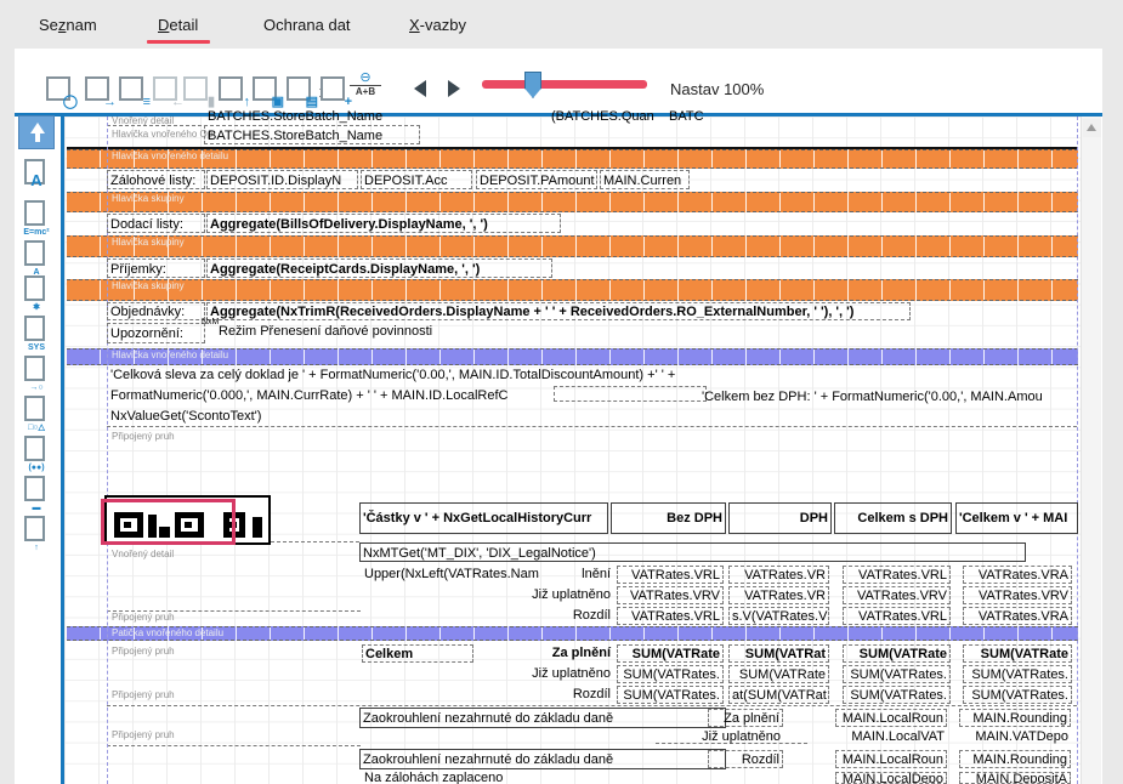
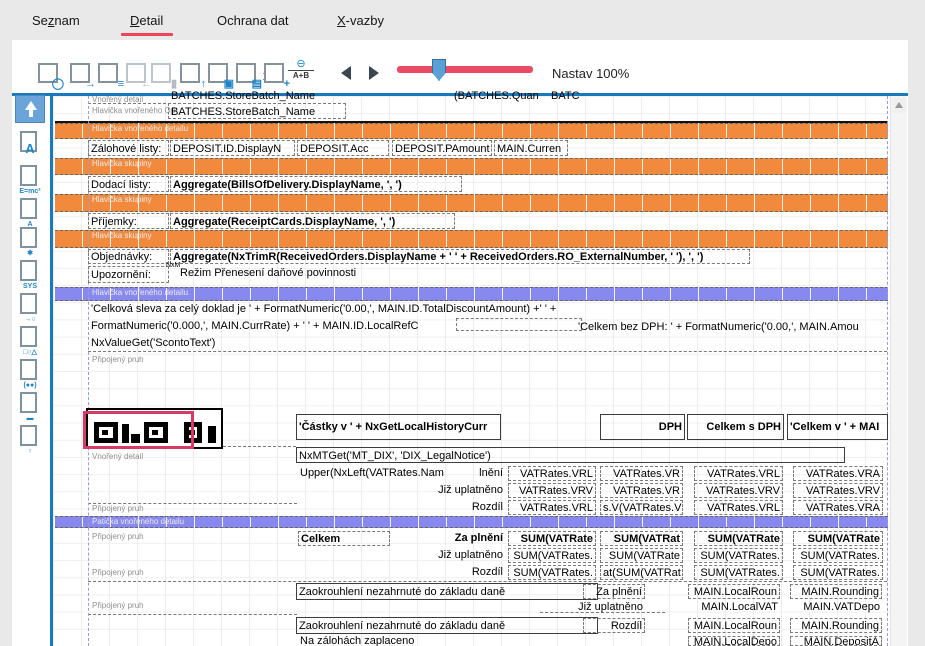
  Seznam
  Detail
  Ochrana dat
  X-vazby
  ⊖
  A+B
  Nastav 100%
  ◯
  →
  ≡
  ←
  ▮
  ↑
  ▣
  ▤
  +
  A
  Hlavička vnořeného detailu
  Hlavička skupiny
  Hlavička skupiny
  Hlavička skupiny
  Hlavička vnořeného detailu
  Patička vnořeného detailu
  Vnořený detail
  Hlavička vnořeného Op
  Připojený pruh
  Vnořený detail
  Připojený pruh
  Připojený pruh
  Připojený pruh
  Připojený pruh
  BATCHES.StoreBatch_Name
  (BATCHES.Quan
  BATC
  BATCHES.StoreBatch_Name
  Zálohové listy:
  DEPOSIT.ID.DisplayN
  DEPOSIT.Acc
  DEPOSIT.PAmount
  MAIN.Curren
  Dodací listy:
  Aggregate(BillsOfDelivery.DisplayName, ', ')
  Příjemky:
  Aggregate(ReceiptCards.DisplayName, ', ')
  Objednávky:
  Aggregate(NxTrimR(ReceivedOrders.DisplayName + ' ' + ReceivedOrders.RO_ExternalNumber, ' '), ', ')
  Upozornění:
  Režim Přenesení daňové povinnosti
  'Celková sleva za celý doklad je ' + FormatNumeric('0.00,', MAIN.ID.TotalDiscountAmount) +' ' +
  FormatNumeric('0.000,', MAIN.CurrRate) + ' ' + MAIN.ID.LocalRefC
  'Celkem bez DPH: ' + FormatNumeric('0.00,', MAIN.Amou
  NxValueGet('ScontoText')
  'Částky v ' + NxGetLocalHistoryCurr
- Bez DPH
  DPH
  Celkem s DPH
  'Celkem v ' + MAI
  NxMTGet('MT_DIX', 'DIX_LegalNotice')
  Upper(NxLeft(VATRates.Nam
  lnění
  VATRates.VRL
  VATRates.VR
  VATRates.VRL
  VATRates.VRA
  Již uplatněno
  VATRates.VRV
  VATRates.VR
  VATRates.VRV
  VATRates.VRV
  Rozdíl
  VATRates.VRL
  s.V(VATRates.V
  VATRates.VRL
  VATRates.VRA
  Celkem
  Za plnění
  SUM(VATRate
  SUM(VATRat
  SUM(VATRate
  SUM(VATRate
  Již uplatněno
  SUM(VATRates.
  SUM(VATRate
  SUM(VATRates.
  SUM(VATRates.
  Rozdíl
  SUM(VATRates.
  at(SUM(VATRat
  SUM(VATRates.
  SUM(VATRates.
  Zaokrouhlení nezahrnuté do základu daně
  Za plnění
  MAIN.LocalRoun
  MAIN.Rounding
  Již uplatněno
  MAIN.LocalVAT
  MAIN.VATDepo
  Zaokrouhlení nezahrnuté do základu daně
  Rozdíl
  MAIN.LocalRoun
  MAIN.Rounding
  Na zálohách zaplaceno
  MAIN.LocalDepo
  MAIN.DepositA
